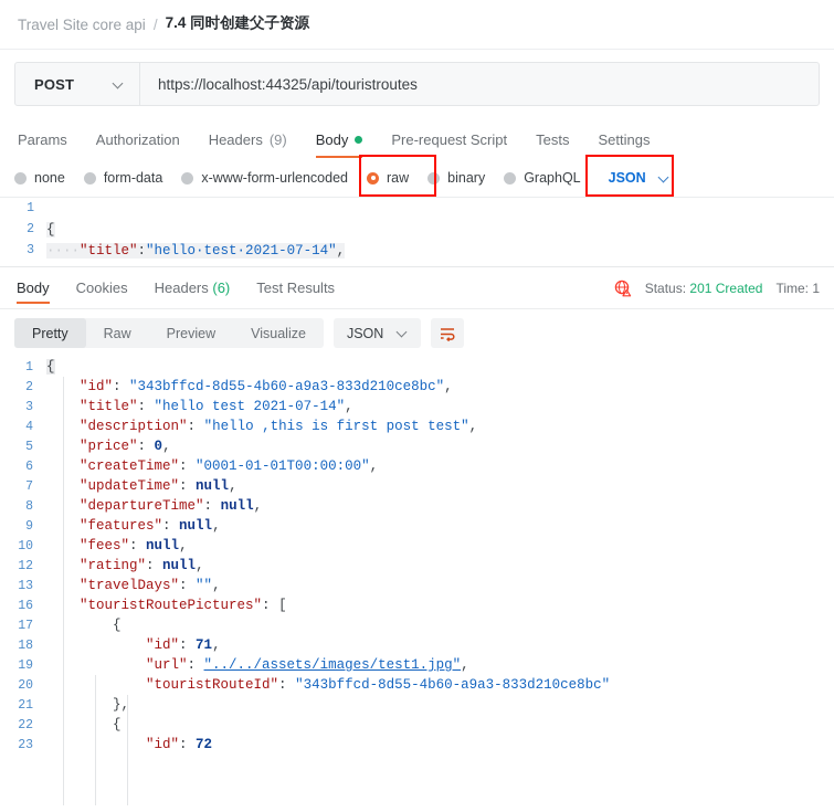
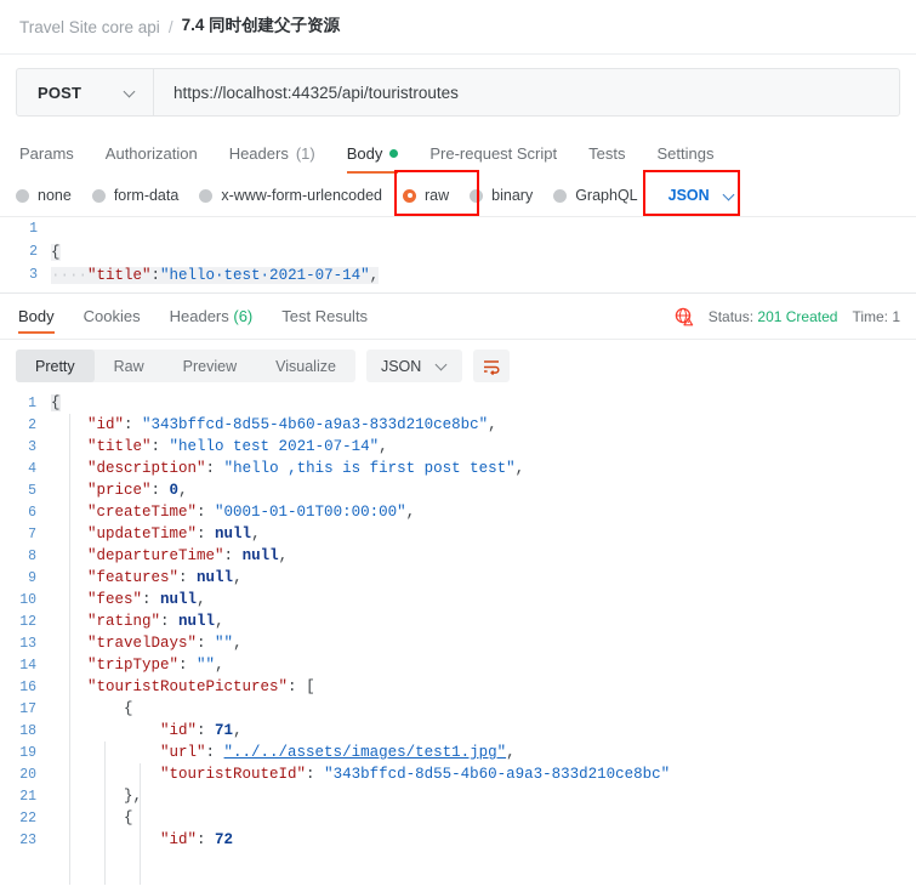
  Travel Site core api
  /
  7.4 同时创建父子资源
  POST
  https://localhost:44325/api/touristroutes
  Params
  Authorization
  Headers
- (9)
+ (1)
  Body
  Pre-request Script
  Tests
  Settings
  none
  form-data
  x-www-form-urlencoded
  raw
  binary
  GraphQL
  JSON
  1
  2
  {
  3
  ····"title":"hello·test·2021-07-14",
  Body
  Cookies
  Headers
  (6)
  Test Results
  Status: 201 Created
  Time: 1
  Pretty
  Raw
  Preview
  Visualize
  JSON
  1
  {
  2
  "id": "343bffcd-8d55-4b60-a9a3-833d210ce8bc",
  3
  "title": "hello test 2021-07-14",
  4
  "description": "hello ,this is first post test",
  5
  "price": 0,
  6
  "createTime": "0001-01-01T00:00:00",
  7
  "updateTime": null,
  8
  "departureTime": null,
  9
  "features": null,
  10
  "fees": null,
  12
  "rating": null,
  13
  "travelDays": "",
+ 14
+ "tripType": "",
  16
  "touristRoutePictures": [
  17
  {
  18
  "id": 71,
  19
  "url": "../../assets/images/test1.jpg",
  20
  "touristRouteId": "343bffcd-8d55-4b60-a9a3-833d210ce8bc"
  21
  },
  22
  {
  23
  "id": 72
